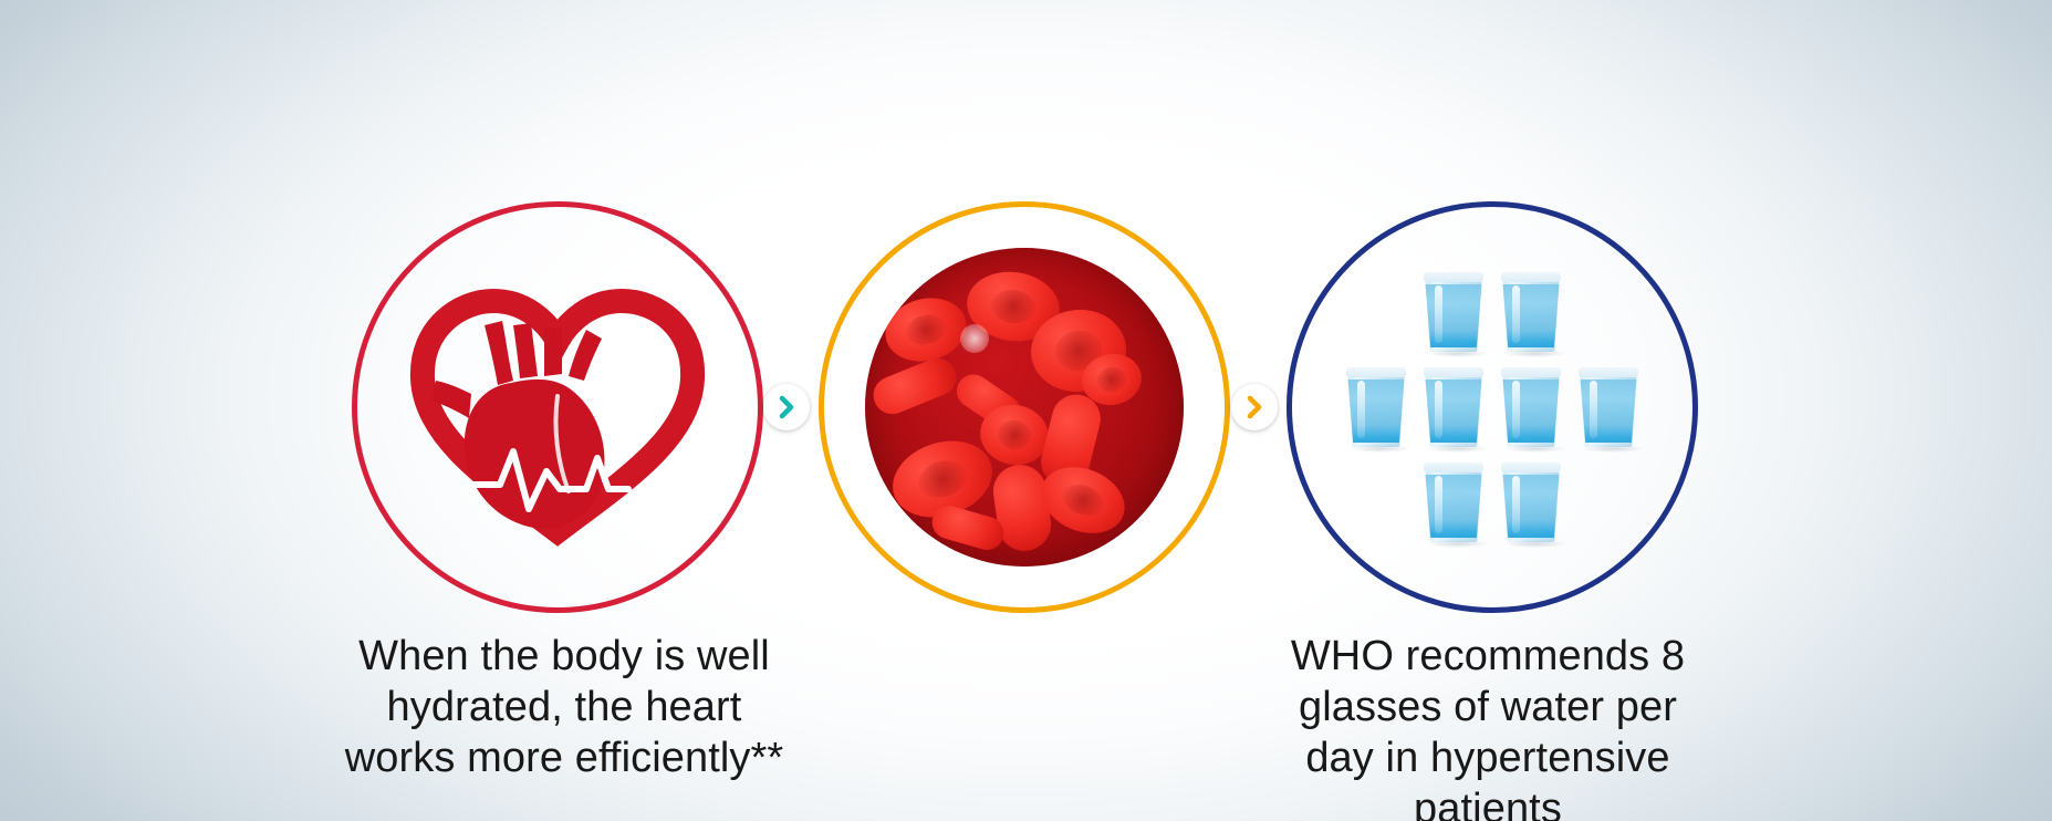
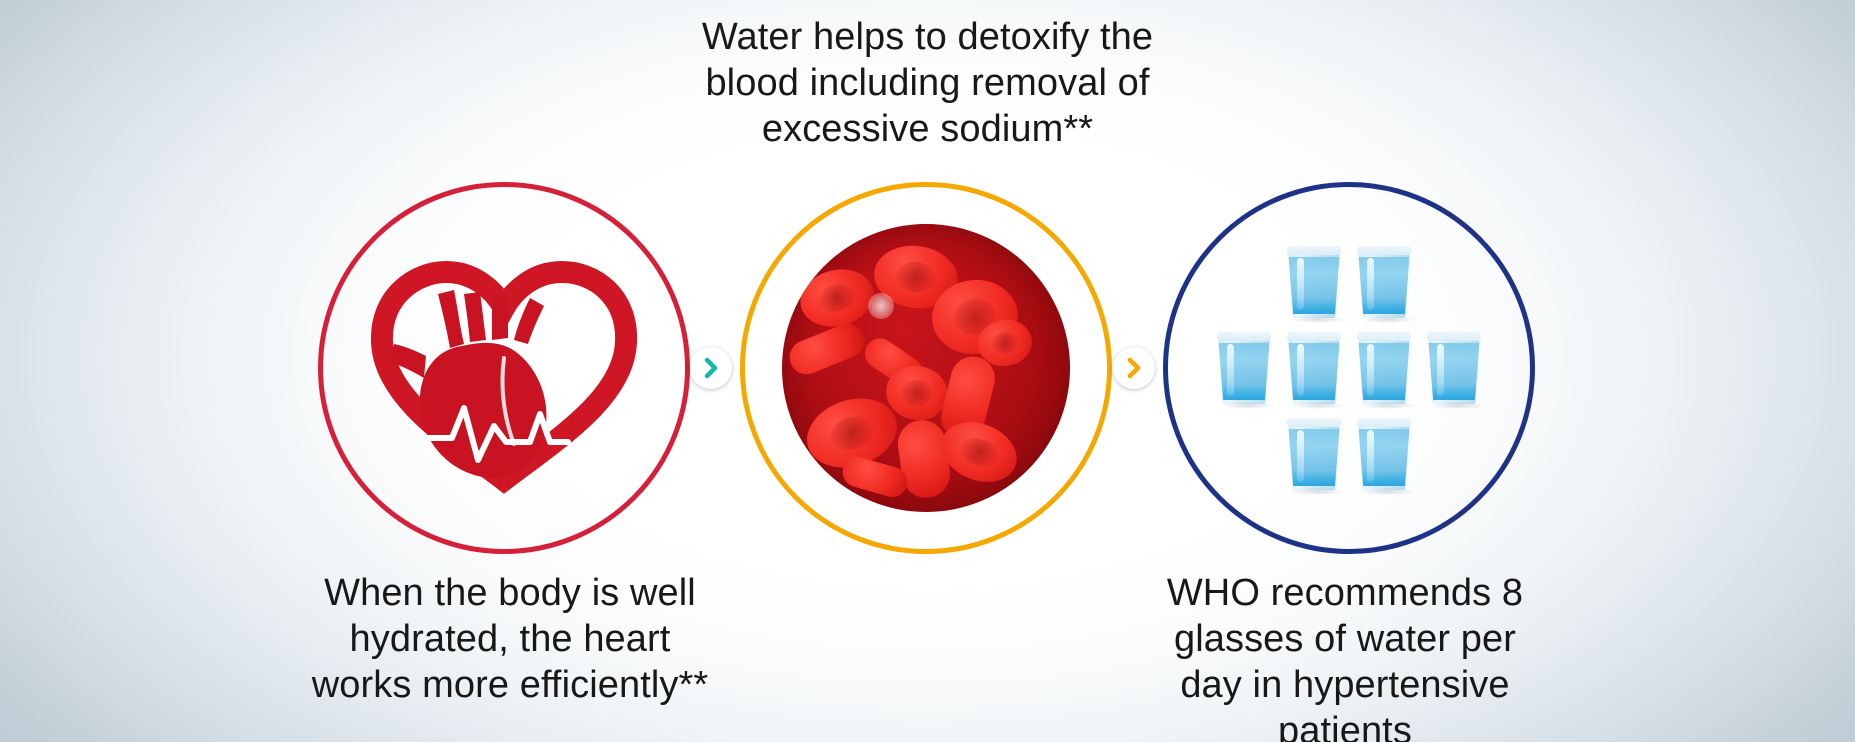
+ Water helps to detoxify the
+ blood including removal of
+ excessive sodium**
  When the body is well
  hydrated, the heart
  works more efficiently**
  WHO recommends 8
  glasses of water per
  day in hypertensive
  patients
